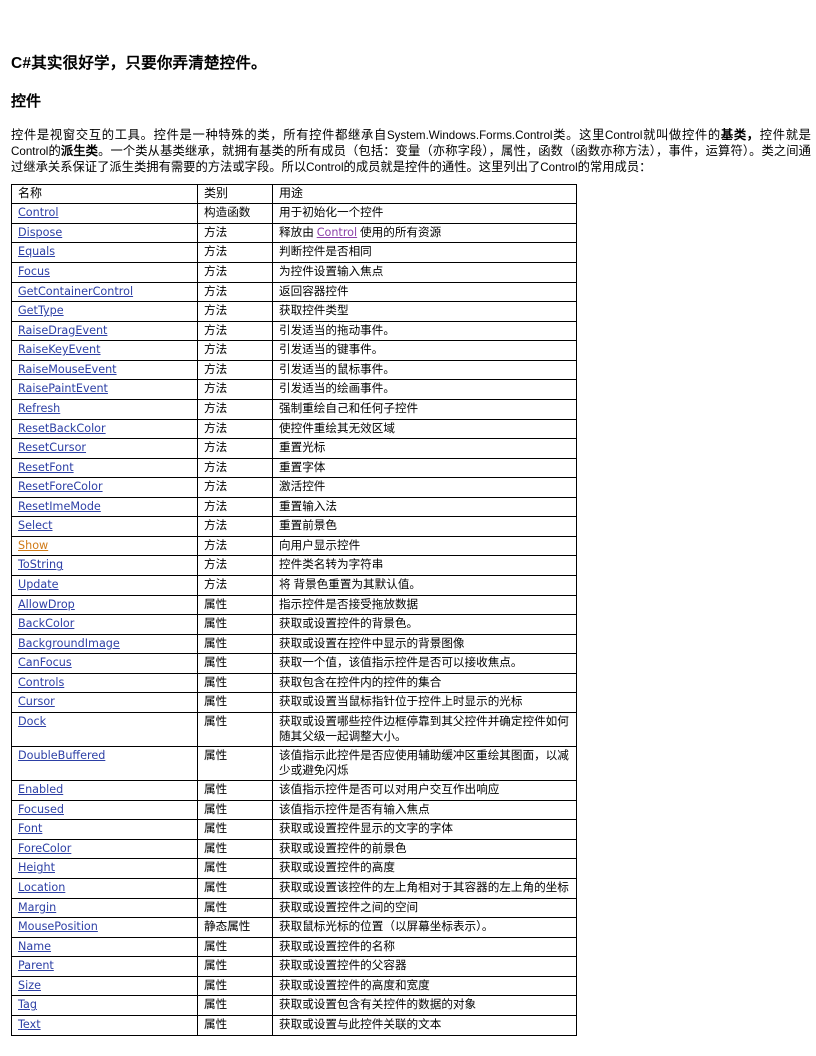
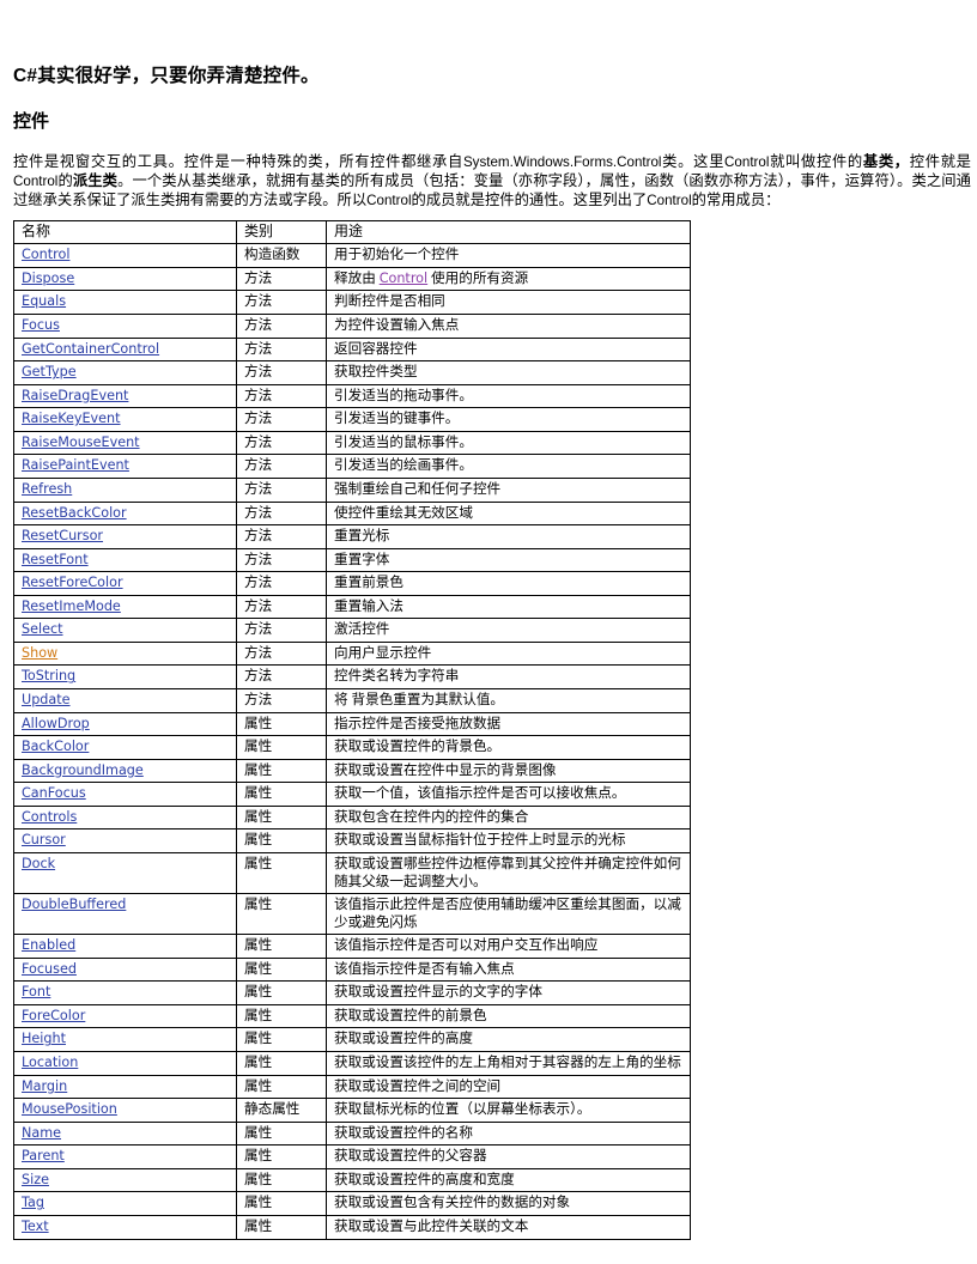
  C#其实很好学，只要你弄清楚控件。
  控件
  控件是视窗交互的工具。控件是一种特殊的类，所有控件都继承自System.Windows.Forms.Control类。这里Control就叫做控件的基类，控件就是Control的派生类。一个类从基类继承，就拥有基类的所有成员（包括：变量（亦称字段），属性，函数（函数亦称方法），事件，运算符）。类之间通过继承关系保证了派生类拥有需要的方法或字段。所以Control的成员就是控件的通性。这里列出了Control的常用成员：
  名称	类别	用途
  Control	构造函数	用于初始化一个控件
  Dispose	方法	释放由 Control 使用的所有资源
  Equals	方法	判断控件是否相同
  Focus	方法	为控件设置输入焦点
  GetContainerControl	方法	返回容器控件
  GetType	方法	获取控件类型
  RaiseDragEvent	方法	引发适当的拖动事件。
  RaiseKeyEvent	方法	引发适当的键事件。
  RaiseMouseEvent	方法	引发适当的鼠标事件。
  RaisePaintEvent	方法	引发适当的绘画事件。
  Refresh	方法	强制重绘自己和任何子控件
  ResetBackColor	方法	使控件重绘其无效区域
  ResetCursor	方法	重置光标
  ResetFont	方法	重置字体
- ResetForeColor	方法	激活控件
+ ResetForeColor	方法	重置前景色
  ResetImeMode	方法	重置输入法
- Select	方法	重置前景色
+ Select	方法	激活控件
  Show	方法	向用户显示控件
  ToString	方法	控件类名转为字符串
  Update	方法	将 背景色重置为其默认值。
  AllowDrop	属性	指示控件是否接受拖放数据
  BackColor	属性	获取或设置控件的背景色。
  BackgroundImage	属性	获取或设置在控件中显示的背景图像
  CanFocus	属性	获取一个值，该值指示控件是否可以接收焦点。
  Controls	属性	获取包含在控件内的控件的集合
  Cursor	属性	获取或设置当鼠标指针位于控件上时显示的光标
  Dock	属性	获取或设置哪些控件边框停靠到其父控件并确定控件如何随其父级一起调整大小。
  DoubleBuffered	属性	该值指示此控件是否应使用辅助缓冲区重绘其图面，以减少或避免闪烁
  Enabled	属性	该值指示控件是否可以对用户交互作出响应
  Focused	属性	该值指示控件是否有输入焦点
  Font	属性	获取或设置控件显示的文字的字体
  ForeColor	属性	获取或设置控件的前景色
  Height	属性	获取或设置控件的高度
  Location	属性	获取或设置该控件的左上角相对于其容器的左上角的坐标
  Margin	属性	获取或设置控件之间的空间
  MousePosition	静态属性	获取鼠标光标的位置（以屏幕坐标表示）。
  Name	属性	获取或设置控件的名称
  Parent	属性	获取或设置控件的父容器
  Size	属性	获取或设置控件的高度和宽度
  Tag	属性	获取或设置包含有关控件的数据的对象
  Text	属性	获取或设置与此控件关联的文本
